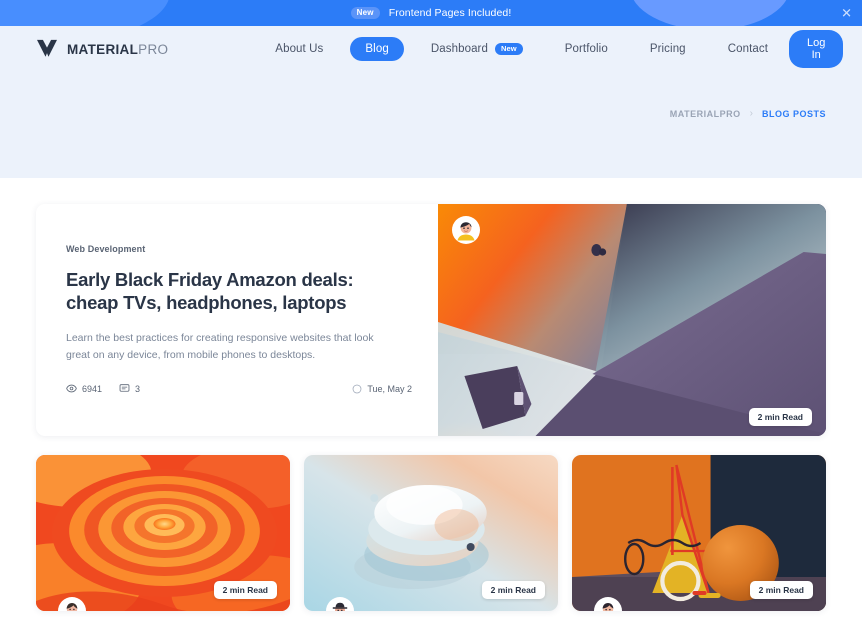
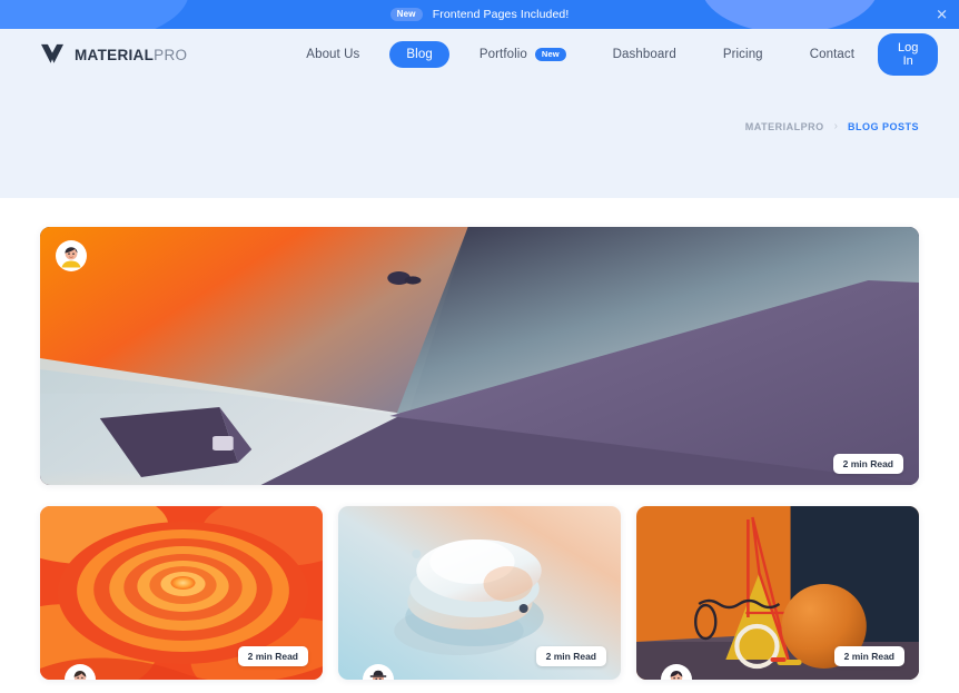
  New
  Frontend Pages Included!
  ✕
  MATERIALPRO
  About Us
  Blog
- Dashboard
+ Portfolio
  New
- Portfolio
+ Dashboard
  Pricing
  Contact
  Log In
  MATERIALPRO
  ›
  BLOG POSTS
- Web Development
- Early Black Friday Amazon deals: cheap TVs, headphones, laptops
- Learn the best practices for creating responsive websites that look great on any device, from mobile phones to desktops.
- 6941
- 3
- Tue, May 2
  2 min Read
  2 min Read
  2 min Read
  2 min Read
